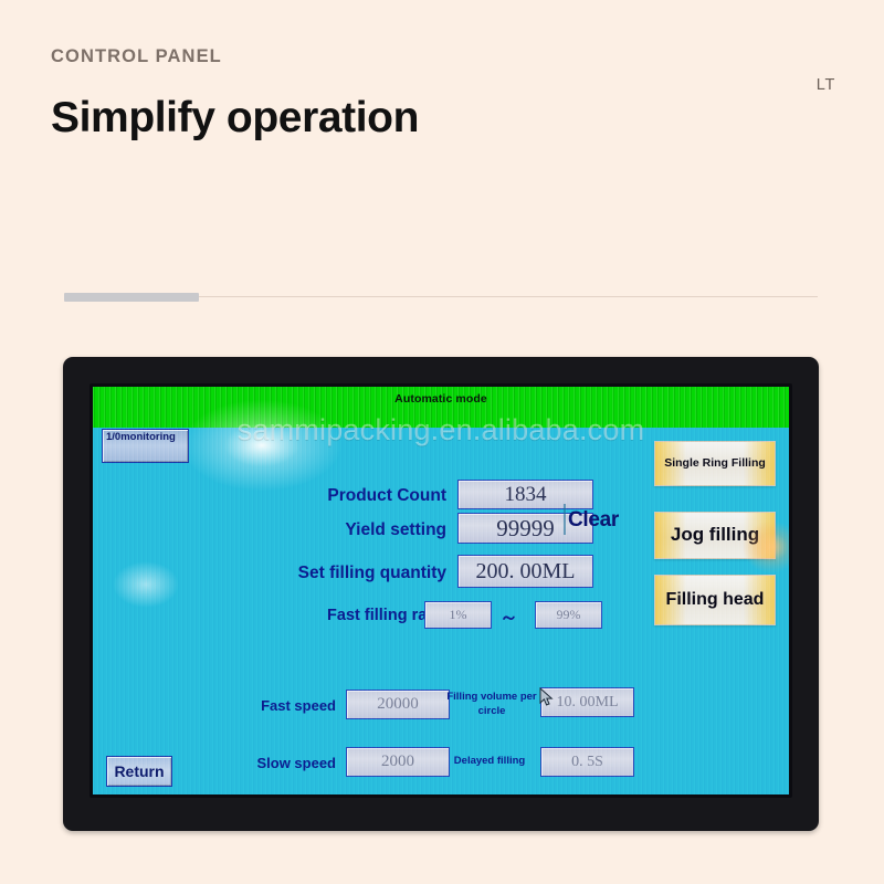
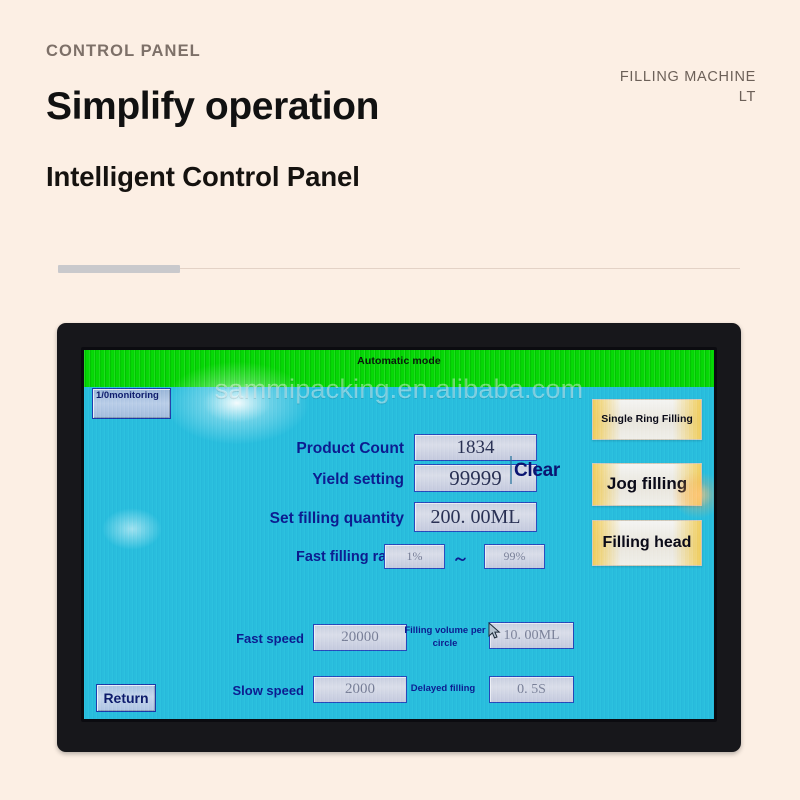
  CONTROL PANEL
  Simplify operation
+ Intelligent Control Panel
+ FILLING MACHINE
  LT
